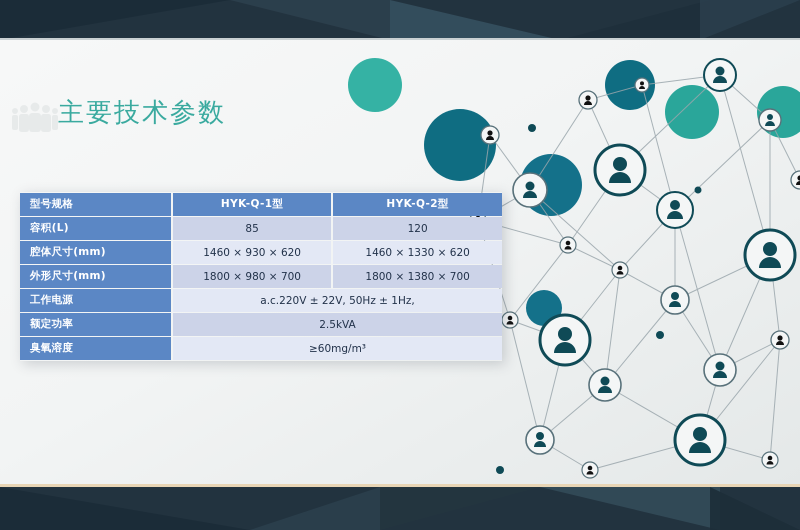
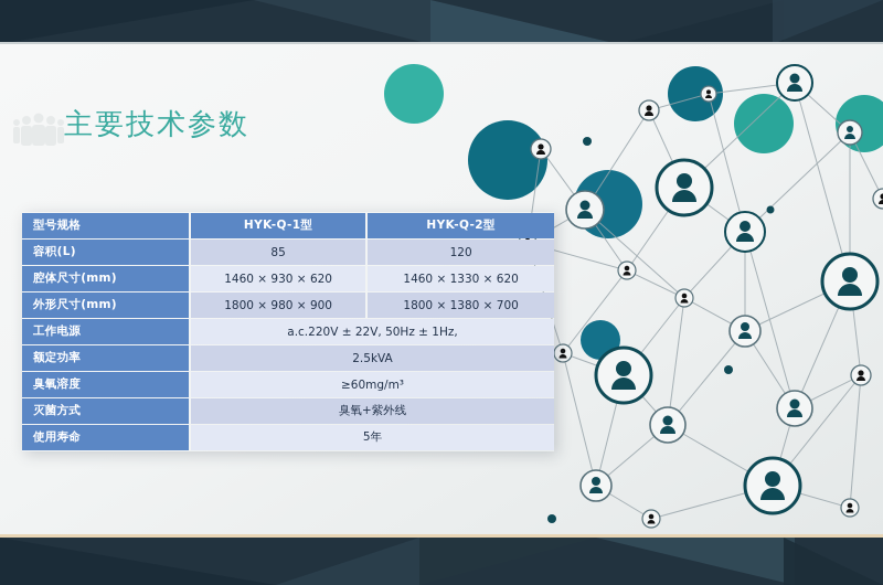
  主要技术参数
  型号规格	HYK-Q-1型	HYK-Q-2型
  容积(L)	85	120
  腔体尺寸(mm)	1460 × 930 × 620	1460 × 1330 × 620
- 外形尺寸(mm)	1800 × 980 × 700	1800 × 1380 × 700
+ 外形尺寸(mm)	1800 × 980 × 900	1800 × 1380 × 700
  工作电源	a.c.220V ± 22V, 50Hz ± 1Hz,
  额定功率	2.5kVA
  臭氧溶度	≥60mg/m³
+ 灭菌方式	臭氧+紫外线
+ 使用寿命	5年
